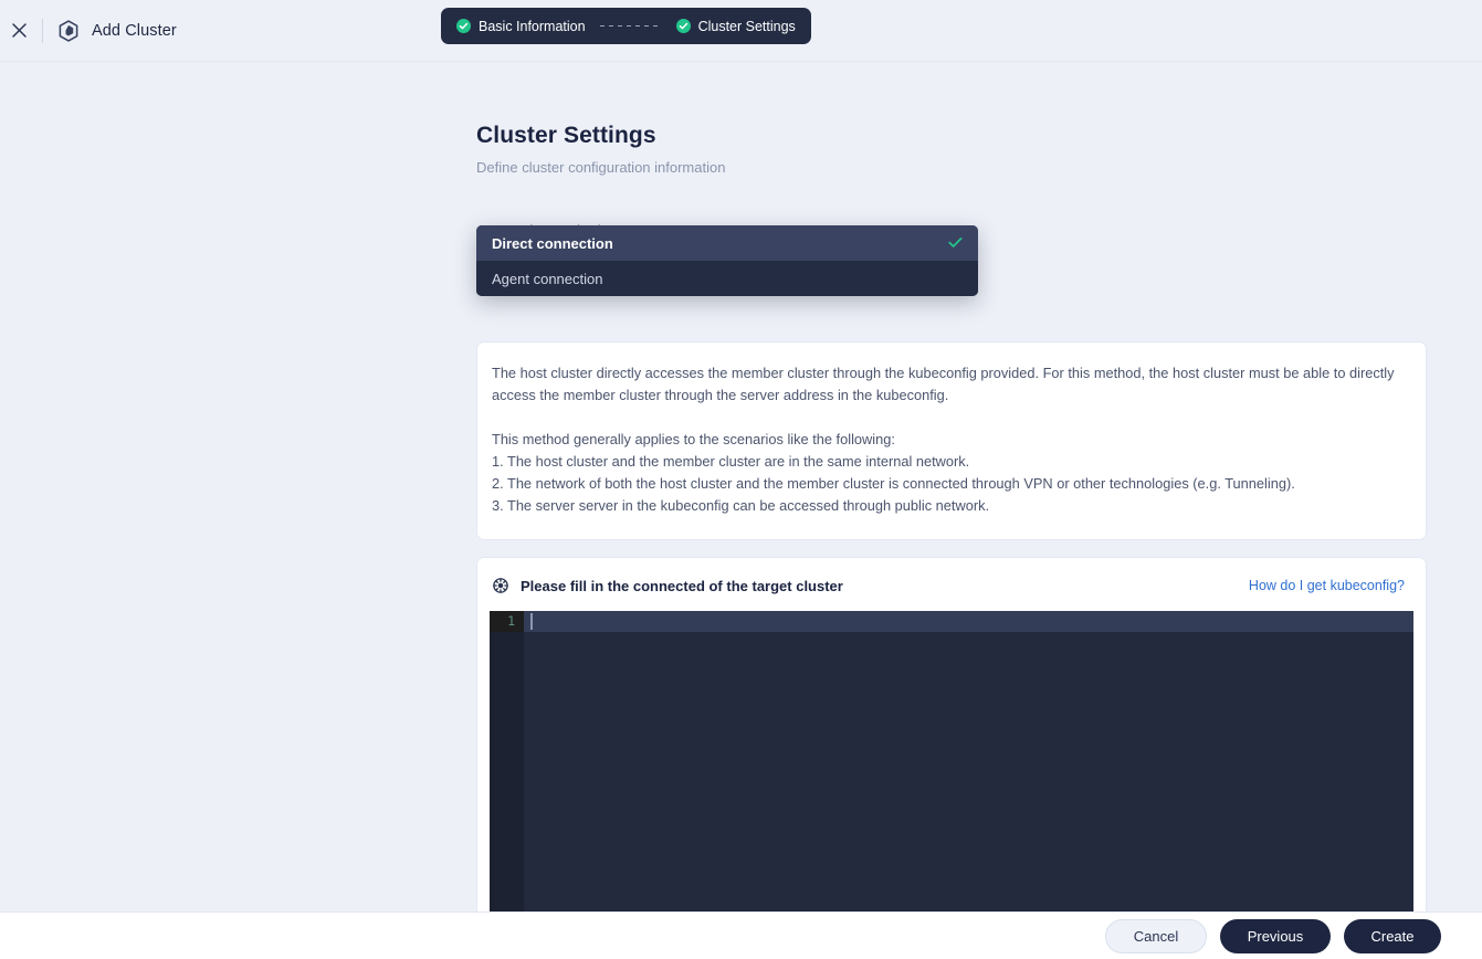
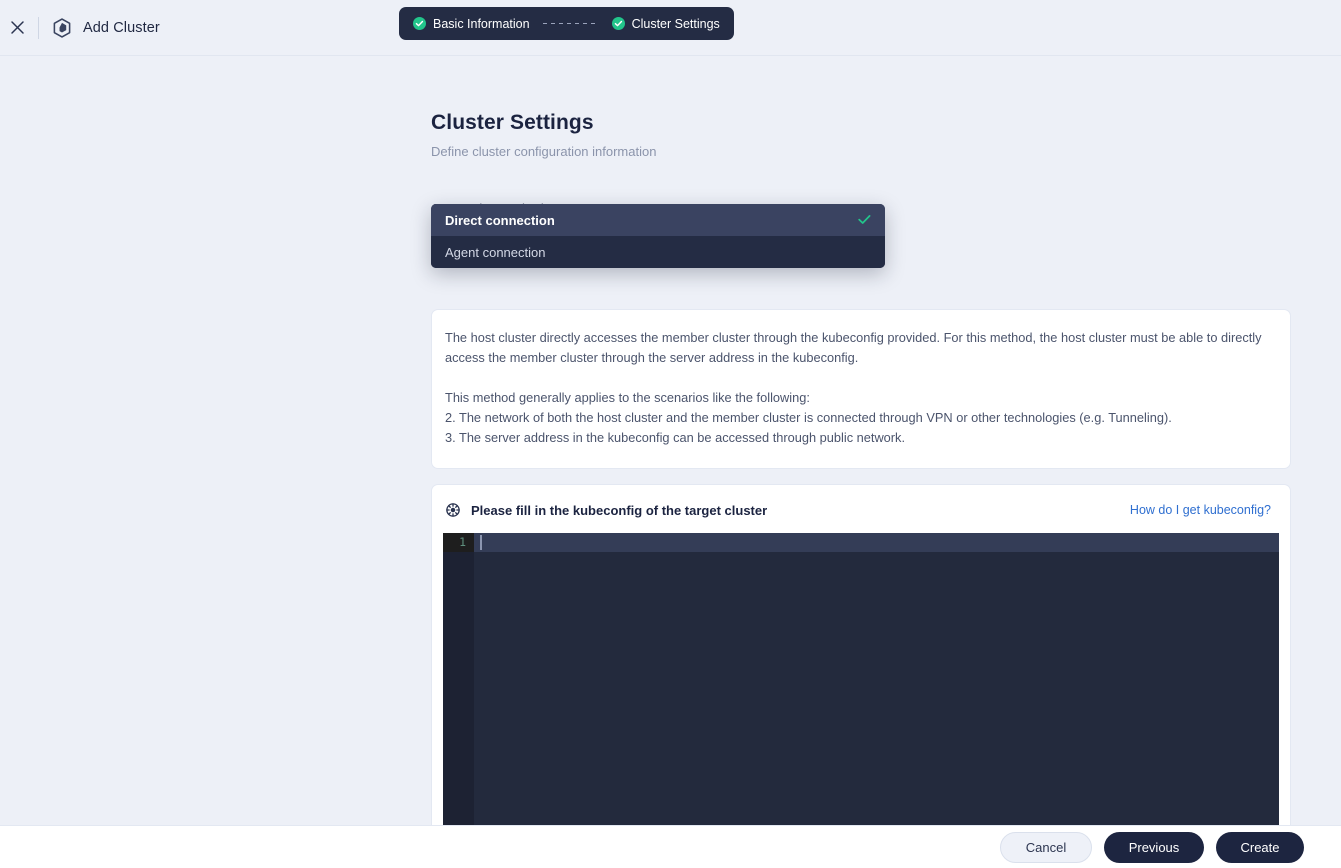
  Add Cluster
  Basic Information
  Cluster Settings
  Cluster Settings
  Define cluster configuration information
  The host cluster directly accesses the member cluster through the kubeconfig provided. For this method, the host cluster must be able to directly access the member cluster through the server address in the kubeconfig.
  This method generally applies to the scenarios like the following:
- 1. The host cluster and the member cluster are in the same internal network.
  2. The network of both the host cluster and the member cluster is connected through VPN or other technologies (e.g. Tunneling).
- 3. The server server in the kubeconfig can be accessed through public network.
+ 3. The server address in the kubeconfig can be accessed through public network.
- Please fill in the connected of the target cluster
+ Please fill in the kubeconfig of the target cluster
  How do I get kubeconfig?
  1
  Direct connection
  Agent connection
  Cancel
  Previous
  Create
